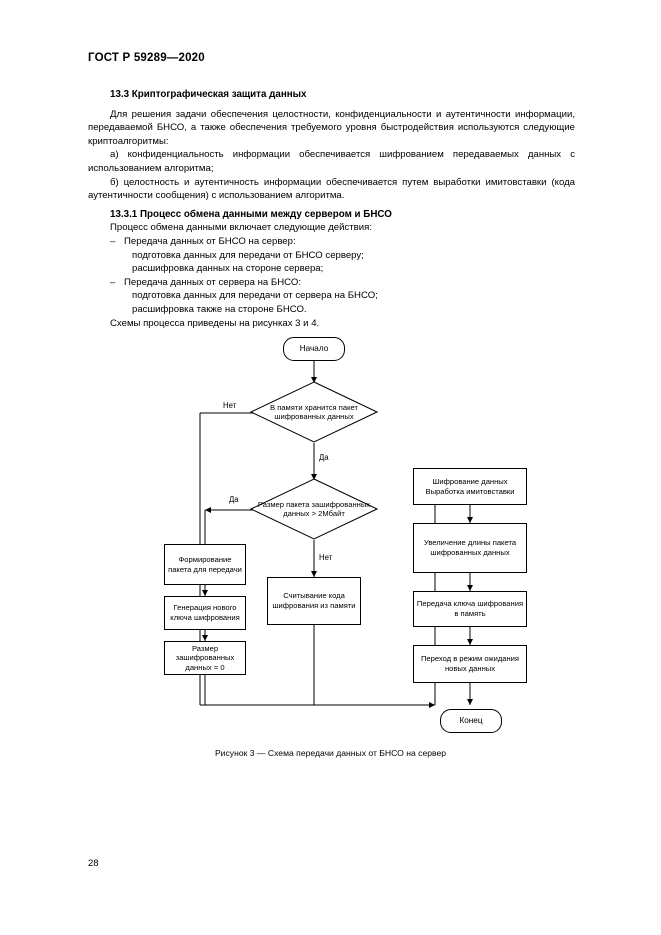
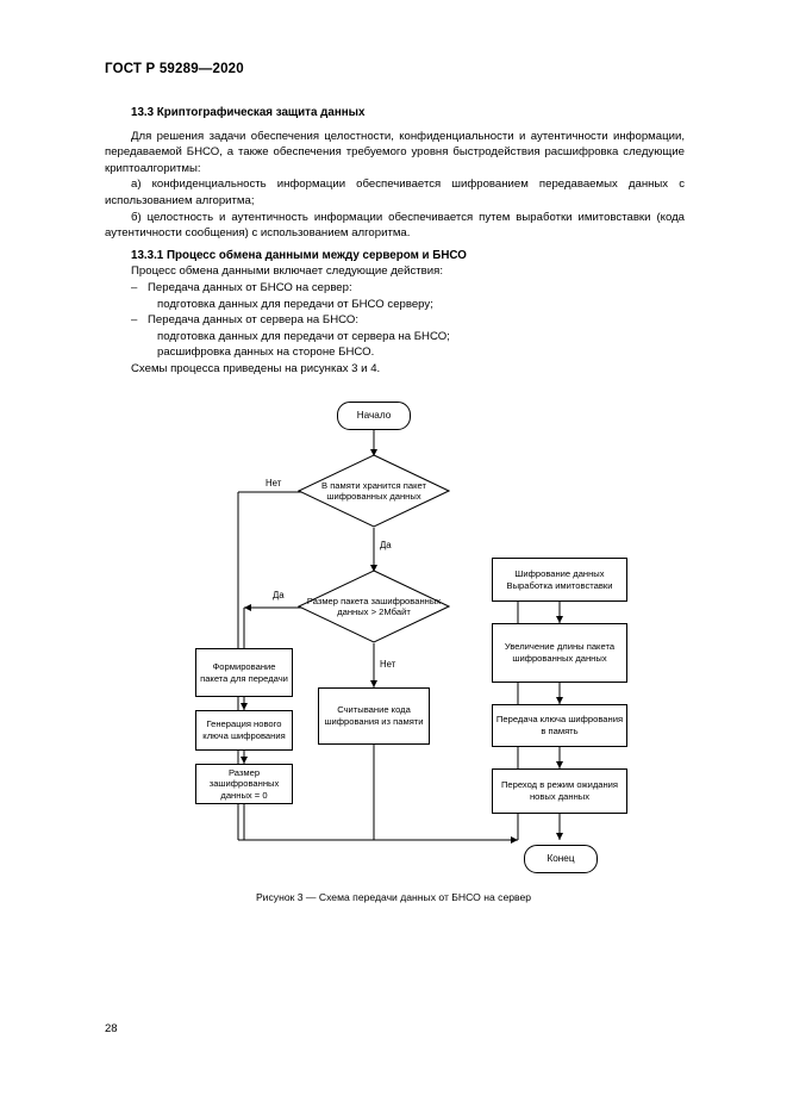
  ГОСТ Р 59289—2020
  13.3 Криптографическая защита данных
- Для решения задачи обеспечения целостности, конфиденциальности и аутентичности информации, передаваемой БНСО, а также обеспечения требуемого уровня быстродействия используются следующие криптоалгоритмы:
+ Для решения задачи обеспечения целостности, конфиденциальности и аутентичности информации, передаваемой БНСО, а также обеспечения требуемого уровня быстродействия расшифровка следующие криптоалгоритмы:
  а) конфиденциальность информации обеспечивается шифрованием передаваемых данных с использованием алгоритма;
  б) целостность и аутентичность информации обеспечивается путем выработки имитовставки (кода аутентичности сообщения) с использованием алгоритма.
  13.3.1 Процесс обмена данными между сервером и БНСО
  Процесс обмена данными включает следующие действия:
  –
  Передача данных от БНСО на сервер:
  подготовка данных для передачи от БНСО серверу;
- расшифровка данных на стороне сервера;
  –
  Передача данных от сервера на БНСО:
  подготовка данных для передачи от сервера на БНСО;
- расшифровка также на стороне БНСО.
+ расшифровка данных на стороне БНСО.
  Схемы процесса приведены на рисунках 3 и 4.
  Начало
  В памяти хранится пакет шифрованных данных
  Размер пакета зашифрованных данных > 2Мбайт
  Формирование пакета для передачи
  Генерация нового ключа шифрования
  Размер зашифрованных данных = 0
  Считывание кода шифрования из памяти
  Шифрование данных Выработка имитовставки
  Увеличение длины пакета шифрованных данных
  Передача ключа шифрования в память
  Переход в режим ожидания новых данных
  Конец
  Нет
  Да
  Да
  Нет
  Рисунок 3 — Схема передачи данных от БНСО на сервер
  28
